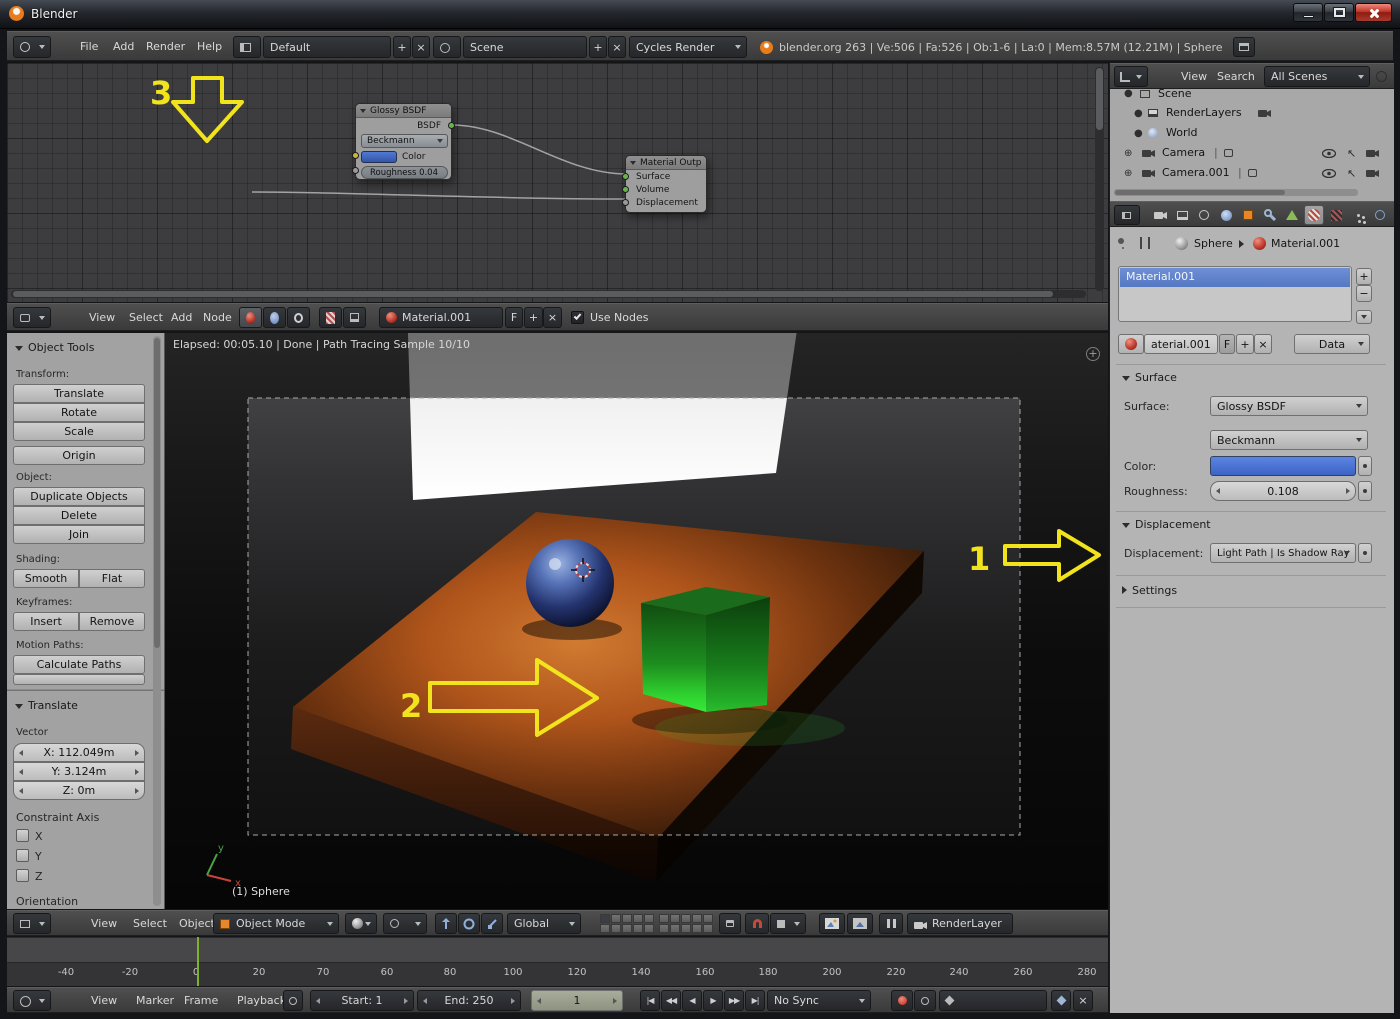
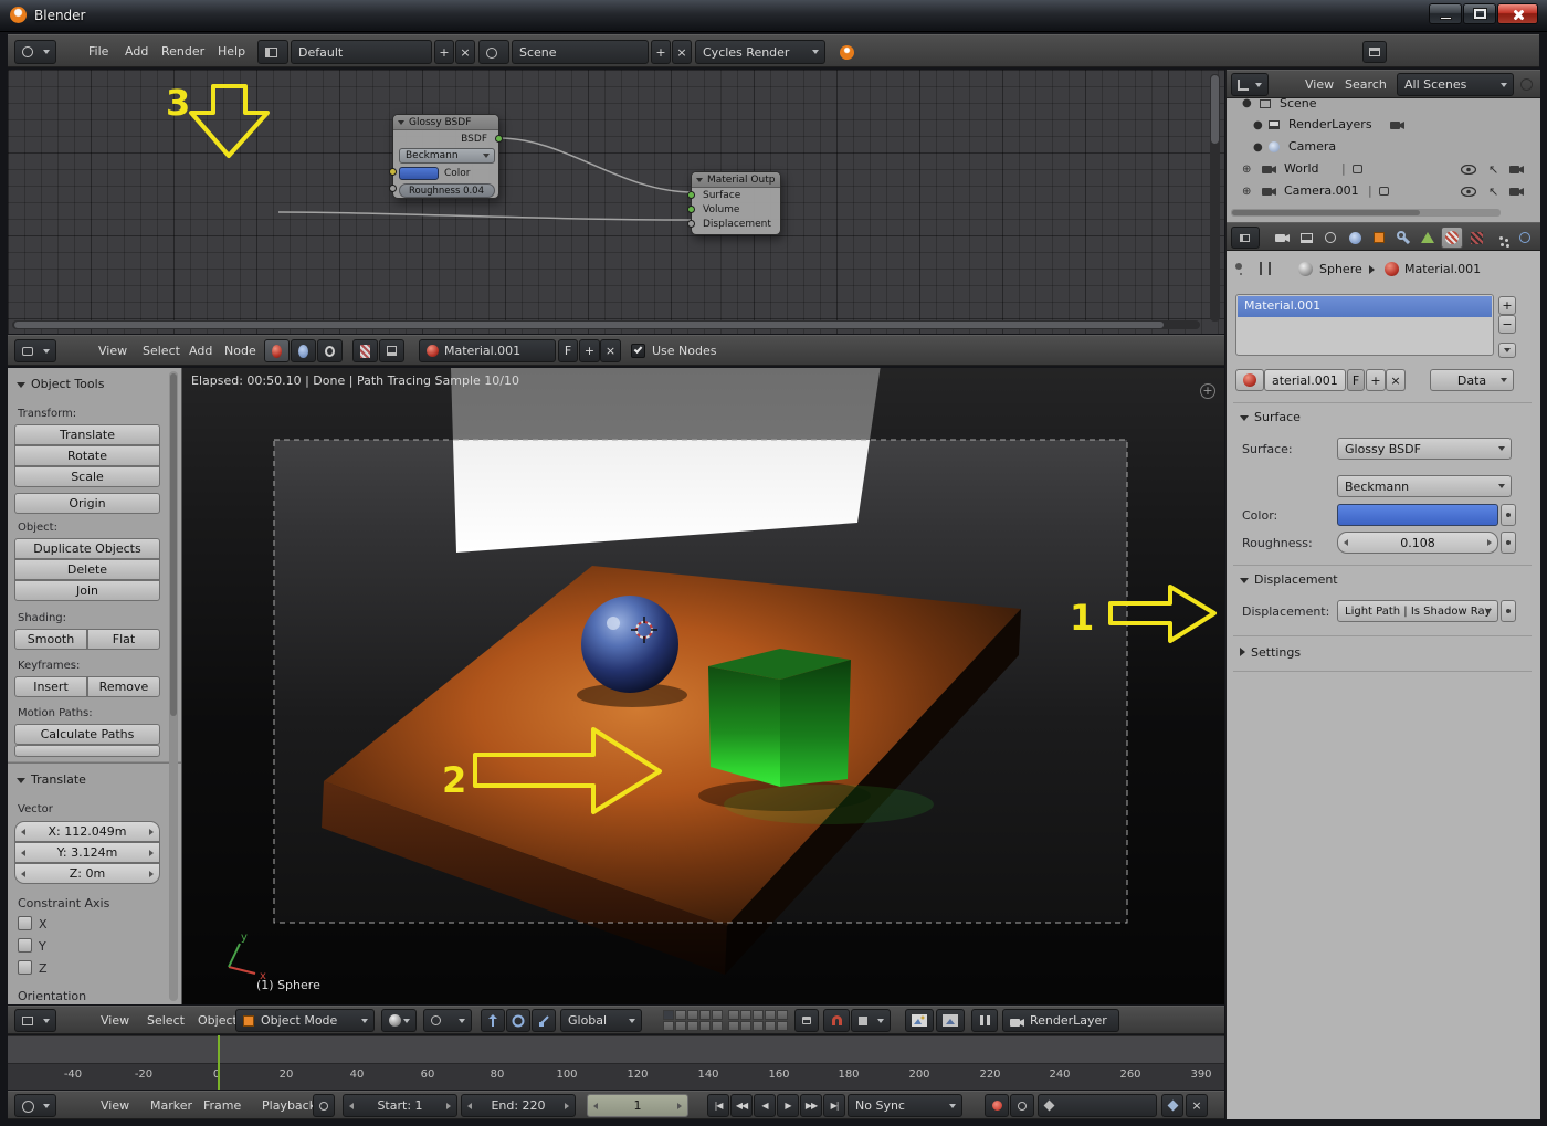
  Blender
  File
  Add
  Render
  Help
  Default
  +
  ×
  Scene
  +
  ×
  Cycles Render
- blender.org 263 | Ve:506 | Fa:526 | Ob:1-6 | La:0 | Mem:8.57M (12.21M) | Sphere
  Glossy BSDF
  BSDF
  Beckmann
  Color
  Roughness 0.04
  Material Outp
  Surface
  Volume
  Displacement
  View
  Select
  Add
  Node
  Material.001
  F
  +
  ×
  Use Nodes
  Object Tools
  Transform:
  Translate
  Rotate
  Scale
  Origin
  Object:
  Duplicate Objects
  Delete
  Join
  Shading:
  Smooth
  Flat
  Keyframes:
  Insert
  Remove
  Motion Paths:
  Calculate Paths
  Translate
  Vector
  X: 112.049m
  Y: 3.124m
  Z: 0m
  Constraint Axis
  X
  Y
  Z
  Orientation
  x
  y
- Elapsed: 00:05.10 | Done | Path Tracing Sample 10/10
+ Elapsed: 00:50.10 | Done | Path Tracing Sample 10/10
  (1) Sphere
  +
  View
  Select
  Objec
  Object Mode
  Global
  RenderLayer
  -40
  -20
  0
  20
- 70
+ 40
  60
  80
  100
  120
  140
  160
  180
  200
  220
  240
  260
- 280
+ 390
  View
  Marker
  Frame
  Playbac
  Start: 1
- End: 250
+ End: 220
  1
  |◀
  ◀◀
  ◀
  ▶
  ▶▶
  ▶|
  No Sync
  ×
  View
  Search
  All Scenes
  ●
  Scene
  ●
  RenderLayers
  ●
- World
+ Camera
  ⊕
- Camera
+ World
  |
  ↖
  ⊕
  Camera.001
  |
  ↖
  Sphere
  Material.001
  Material.001
  +
  −
  aterial.001
  F
  +
  ×
  Data
  Surface
  Surface:
  Glossy BSDF
  Beckmann
  Color:
  Roughness:
  0.108
  Displacement
  Displacement:
  Light Path | Is Shadow Ray
  Settings
  3
  2
  1
